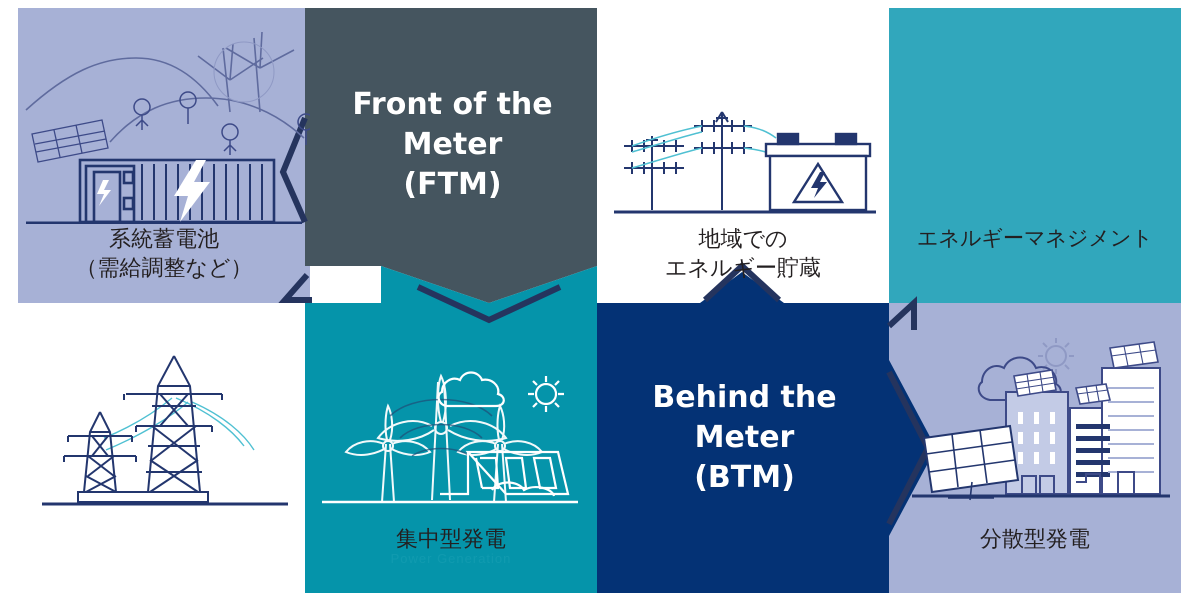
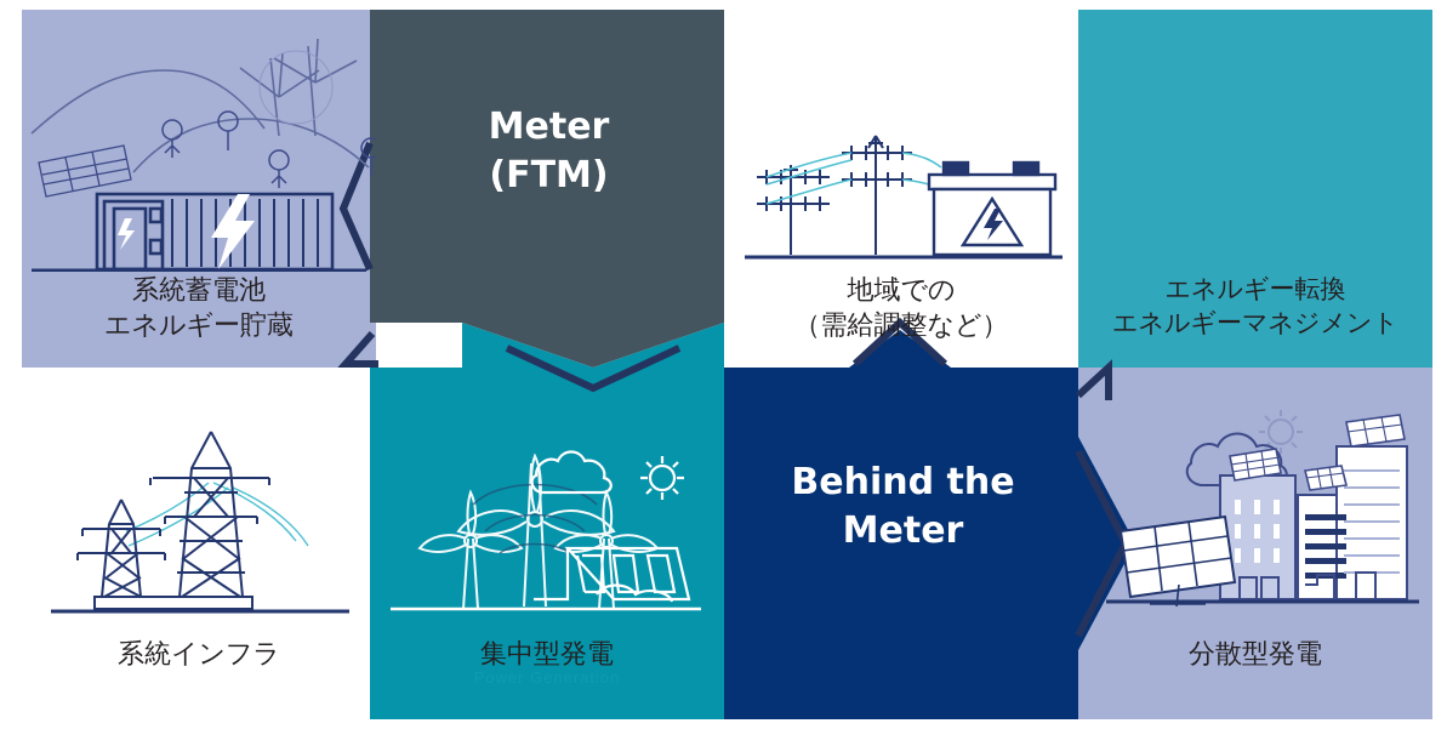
  系統蓄電池
- （需給調整など）
+ エネルギー貯蔵
  地域での
- エネルギー貯蔵
+ （需給調整など）
+ エネルギー転換
  エネルギーマネジメント
+ 系統インフラ
  集中型発電
  分散型発電
- Front of the
  Meter
  (FTM)
  Behind the
  Meter
- (BTM)
